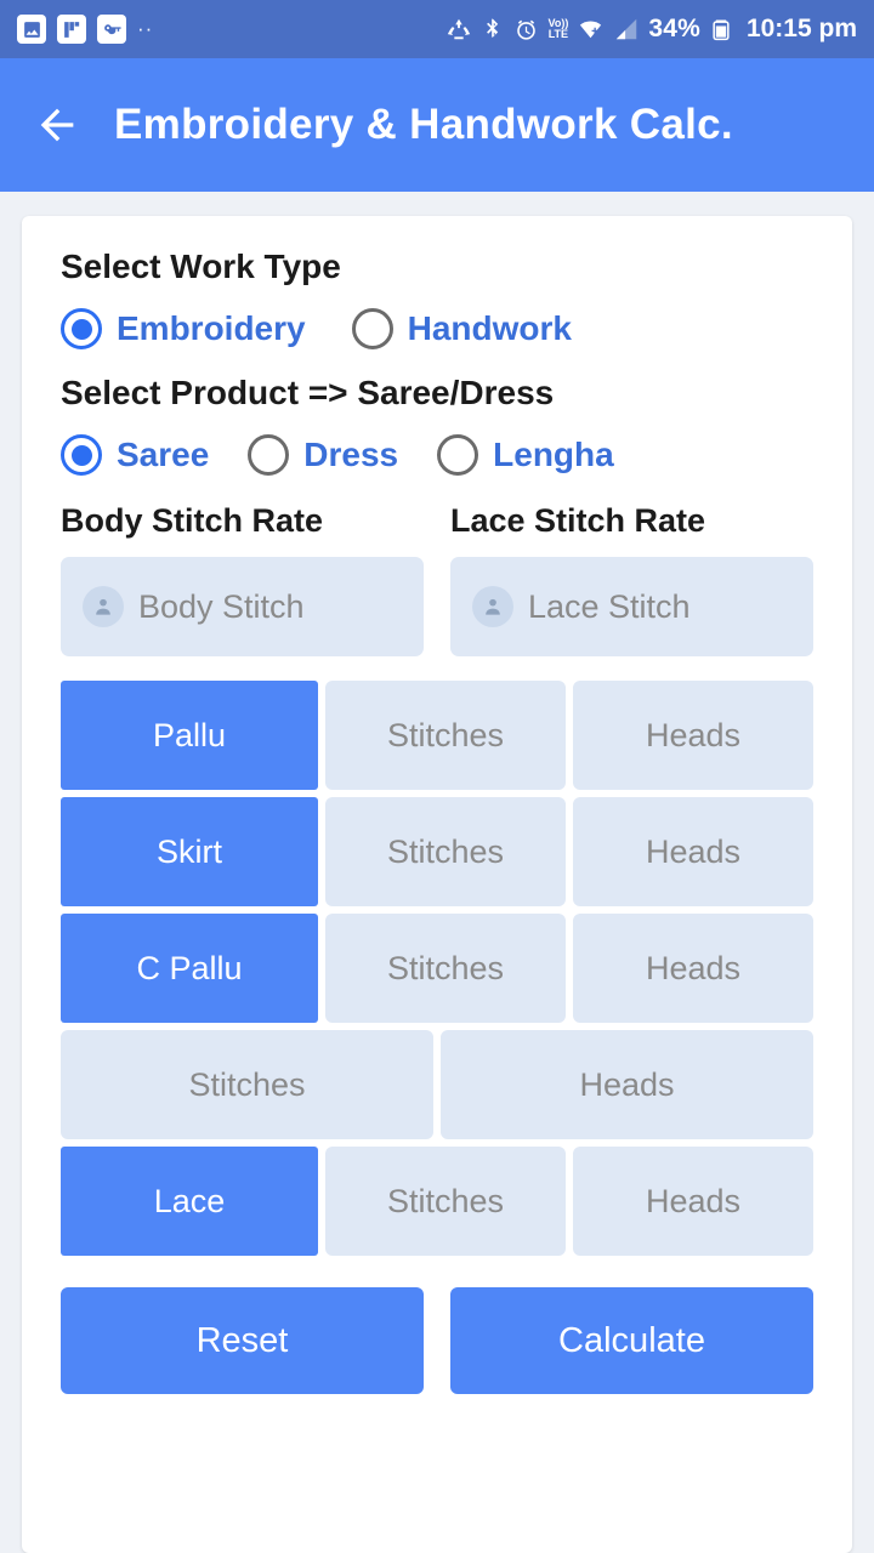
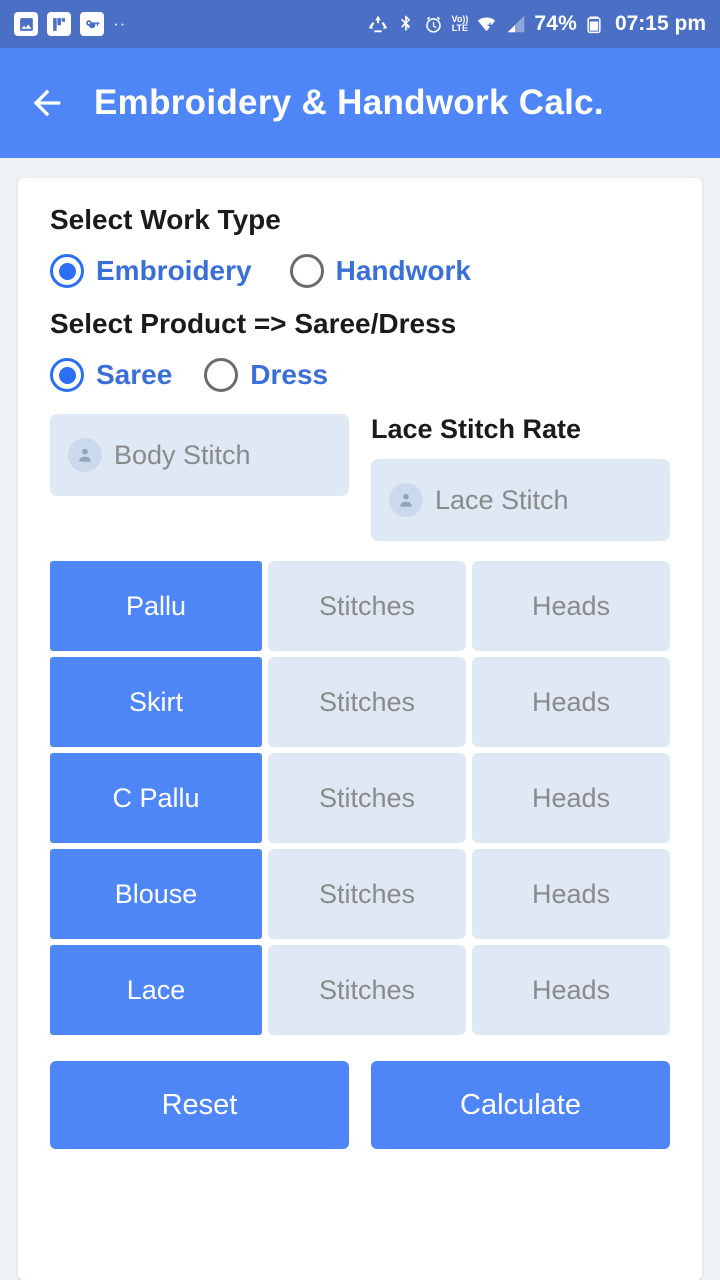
  ··
  Vo))
  LTE
- 34%
+ 74%
- 10:15 pm
+ 07:15 pm
  Embroidery & Handwork Calc.
  Select Work Type
  Embroidery
  Handwork
  Select Product => Saree/Dress
  Saree
  Dress
- Lengha
- Body Stitch Rate
  Body Stitch
  Lace Stitch Rate
  Lace Stitch
  Pallu
  Stitches
  Heads
  Skirt
  Stitches
  Heads
  C Pallu
  Stitches
  Heads
+ Blouse
  Stitches
  Heads
  Lace
  Stitches
  Heads
  Reset
  Calculate
